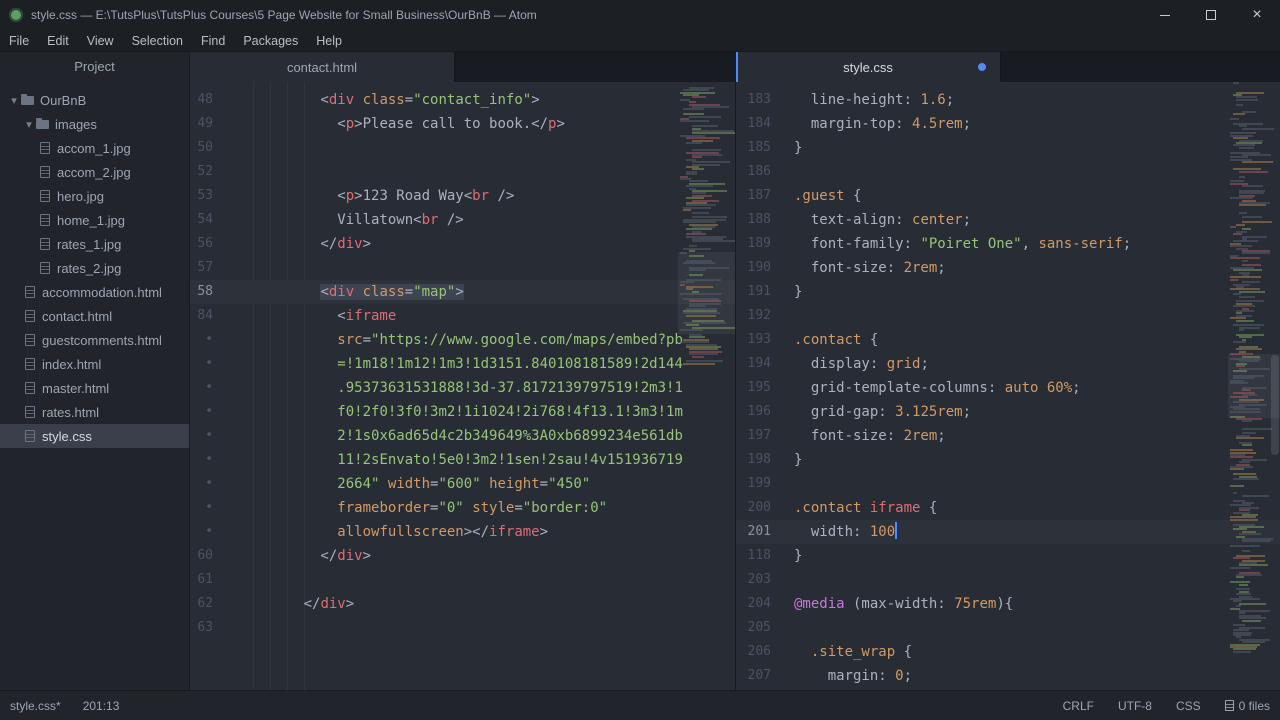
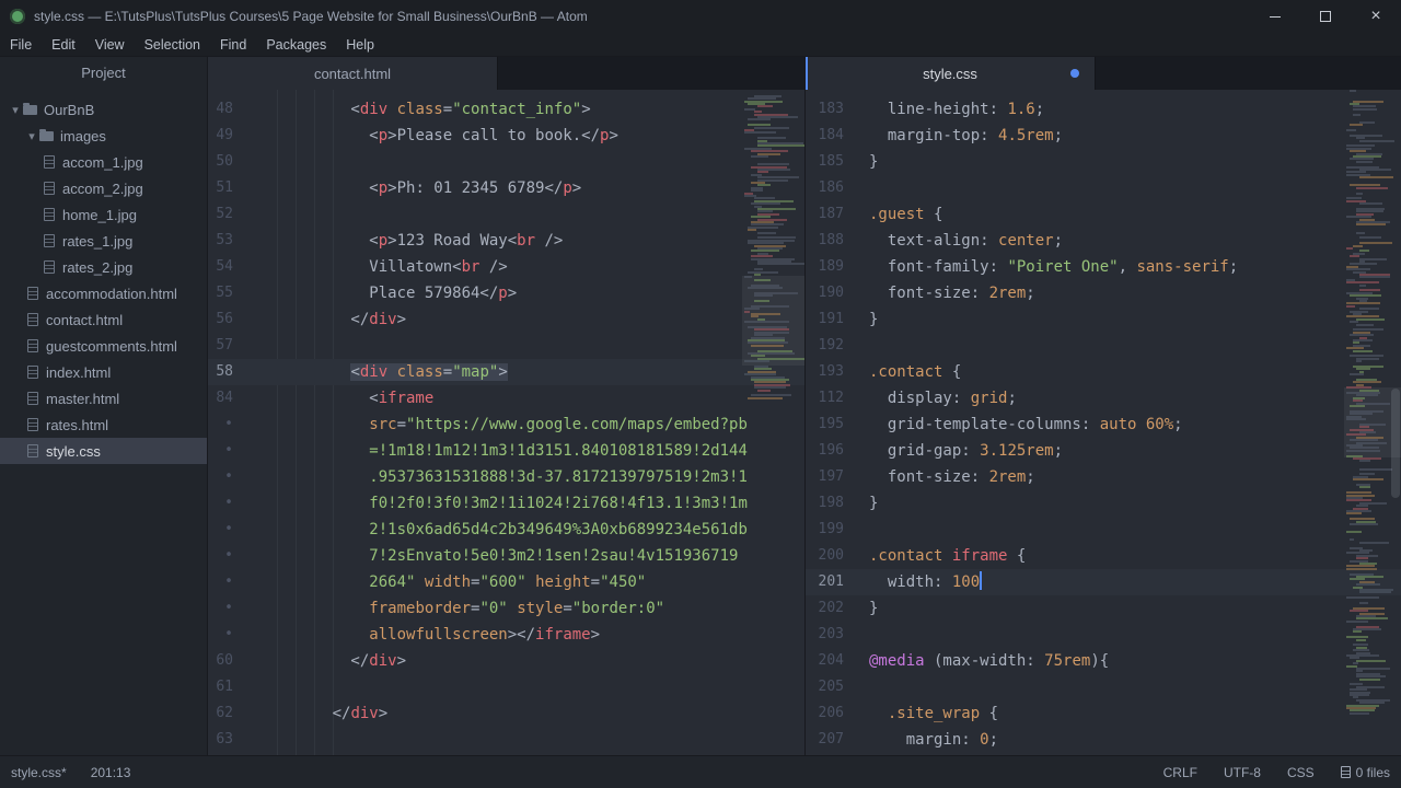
  style.css — E:\TutsPlus\TutsPlus Courses\5 Page Website for Small Business\OurBnB — Atom
  ×
  File
  Edit
  View
  Selection
  Find
  Packages
  Help
  Project
  ▾
  OurBnB
  ▾
  images
  accom_1.jpg
  accom_2.jpg
- hero.jpg
  home_1.jpg
  rates_1.jpg
  rates_2.jpg
  accommodation.html
  contact.html
  guestcomments.html
  index.html
  master.html
  rates.html
  style.css
  contact.html
  48
  <div class="contact_info">
  49
  <p>Please call to book.</p>
  50
+ 51
+ <p>Ph: 01 2345 6789</p>
  52
  53
  <p>123 Road Way<br />
  54
  Villatown<br />
+ 55
+ Place 579864</p>
  56
  </div>
  57
  58
  <div class="map">
  84
  <iframe
  •
  src="https://www.google.com/maps/embed?pb
  •
  =!1m18!1m12!1m3!1d3151.840108181589!2d144
  •
  .95373631531888!3d-37.8172139797519!2m3!1
  •
  f0!2f0!3f0!3m2!1i1024!2i768!4f13.1!3m3!1m
  •
  2!1s0x6ad65d4c2b349649%3A0xb6899234e561db
  •
- 11!2sEnvato!5e0!3m2!1sen!2sau!4v151936719
+ 7!2sEnvato!5e0!3m2!1sen!2sau!4v151936719
  •
  2664" width="600" height="450"
  •
  frameborder="0" style="border:0"
  •
  allowfullscreen></iframe>
  60
  </div>
  61
  62
  </div>
  63
  style.css
  183
  line-height: 1.6;
  184
  margin-top: 4.5rem;
  185
  }
  186
  187
  .guest {
  188
  text-align: center;
  189
  font-family: "Poiret One", sans-serif;
  190
  font-size: 2rem;
  191
  }
  192
  193
  .contact {
- 194
+ 112
  display: grid;
  195
  grid-template-columns: auto 60%;
  196
  grid-gap: 3.125rem;
  197
  font-size: 2rem;
  198
  }
  199
  200
  .contact iframe {
  201
  width: 100
- 118
+ 202
  }
  203
  204
  @media (max-width: 75rem){
  205
  206
  .site_wrap {
  207
  margin: 0;
  style.css*
  201:13
  CRLF
  UTF-8
  CSS
  0 files
